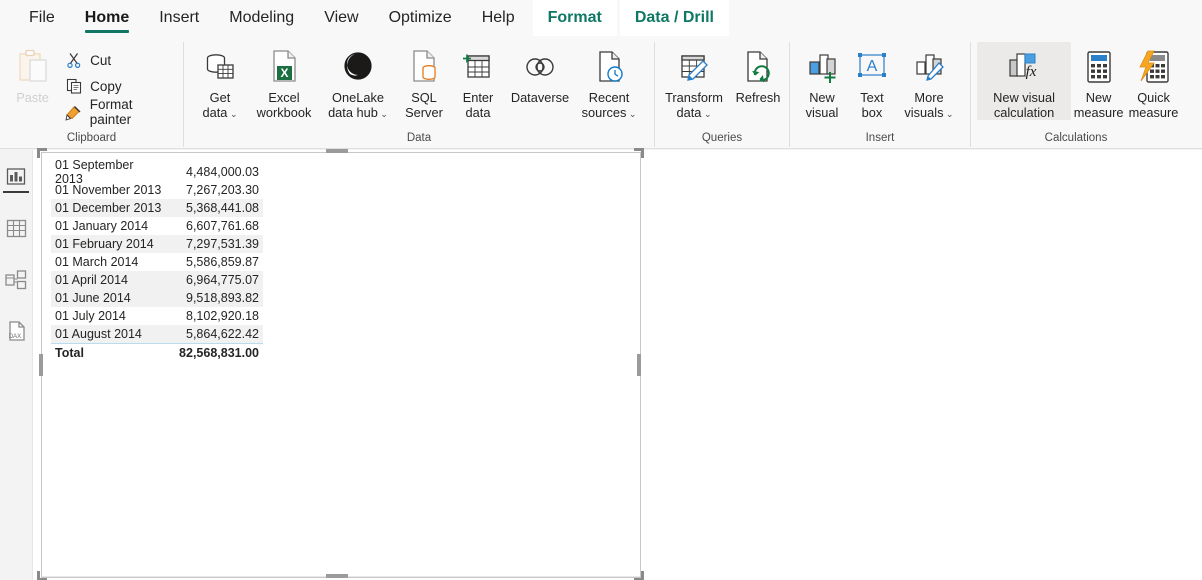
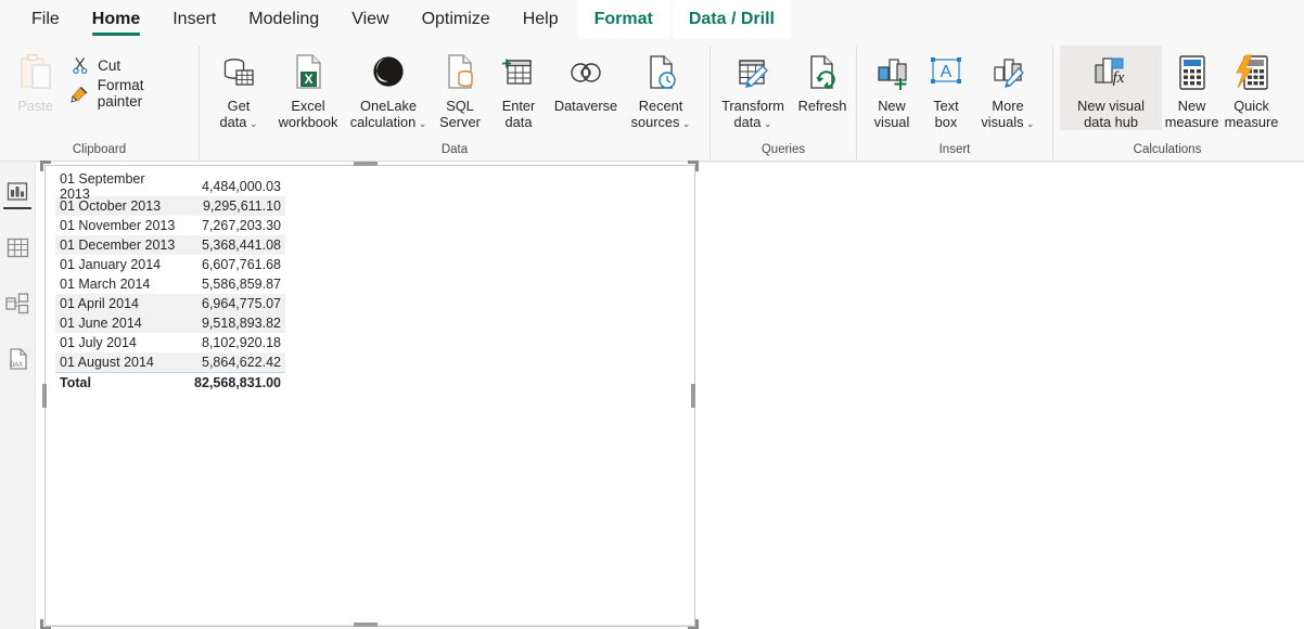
  File
  Home
  Insert
  Modeling
  View
  Optimize
  Help
  Format
  Data / Drill
  Paste
  Cut
- Copy
  Format painter
  Clipboard
  Get
  data ⌄
  X
  Excel
  workbook
  OneLake
- data hub ⌄
+ calculation ⌄
  SQL
  Server
  Enter
  data
  Dataverse
  Recent
  sources ⌄
  Data
  Transform
  data ⌄
  Refresh
  Queries
  New
  visual
  A
  Text
  box
  More
  visuals ⌄
  Insert
  fx
  New visual
- calculation
+ data hub
  New
  measure
  Quick
  measure
  Calculations
  01 September 2013
  4,484,000.03
+ 01 October 2013
+ 9,295,611.10
  01 November 2013
  7,267,203.30
  01 December 2013
  5,368,441.08
  01 January 2014
  6,607,761.68
- 01 February 2014
- 7,297,531.39
  01 March 2014
  5,586,859.87
  01 April 2014
  6,964,775.07
  01 June 2014
  9,518,893.82
  01 July 2014
  8,102,920.18
  01 August 2014
  5,864,622.42
  Total
  82,568,831.00
